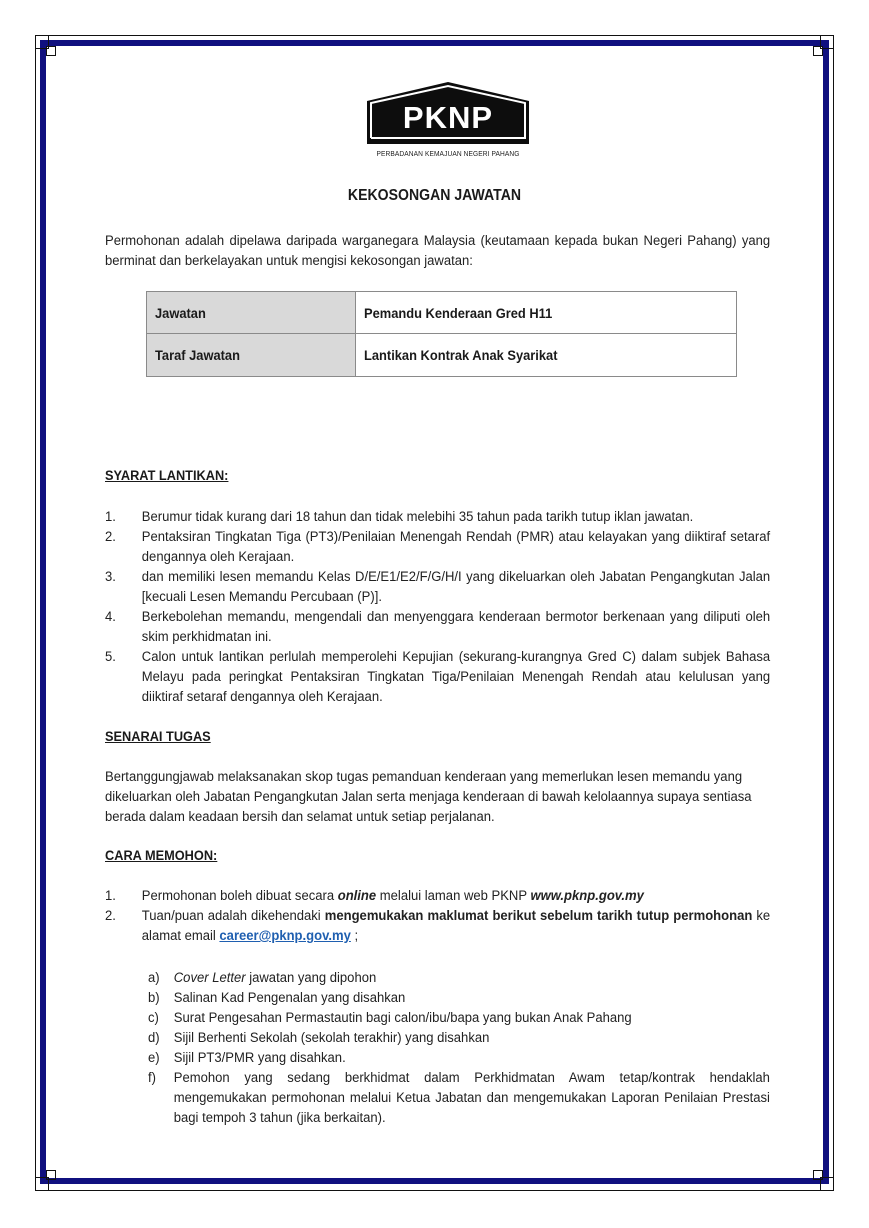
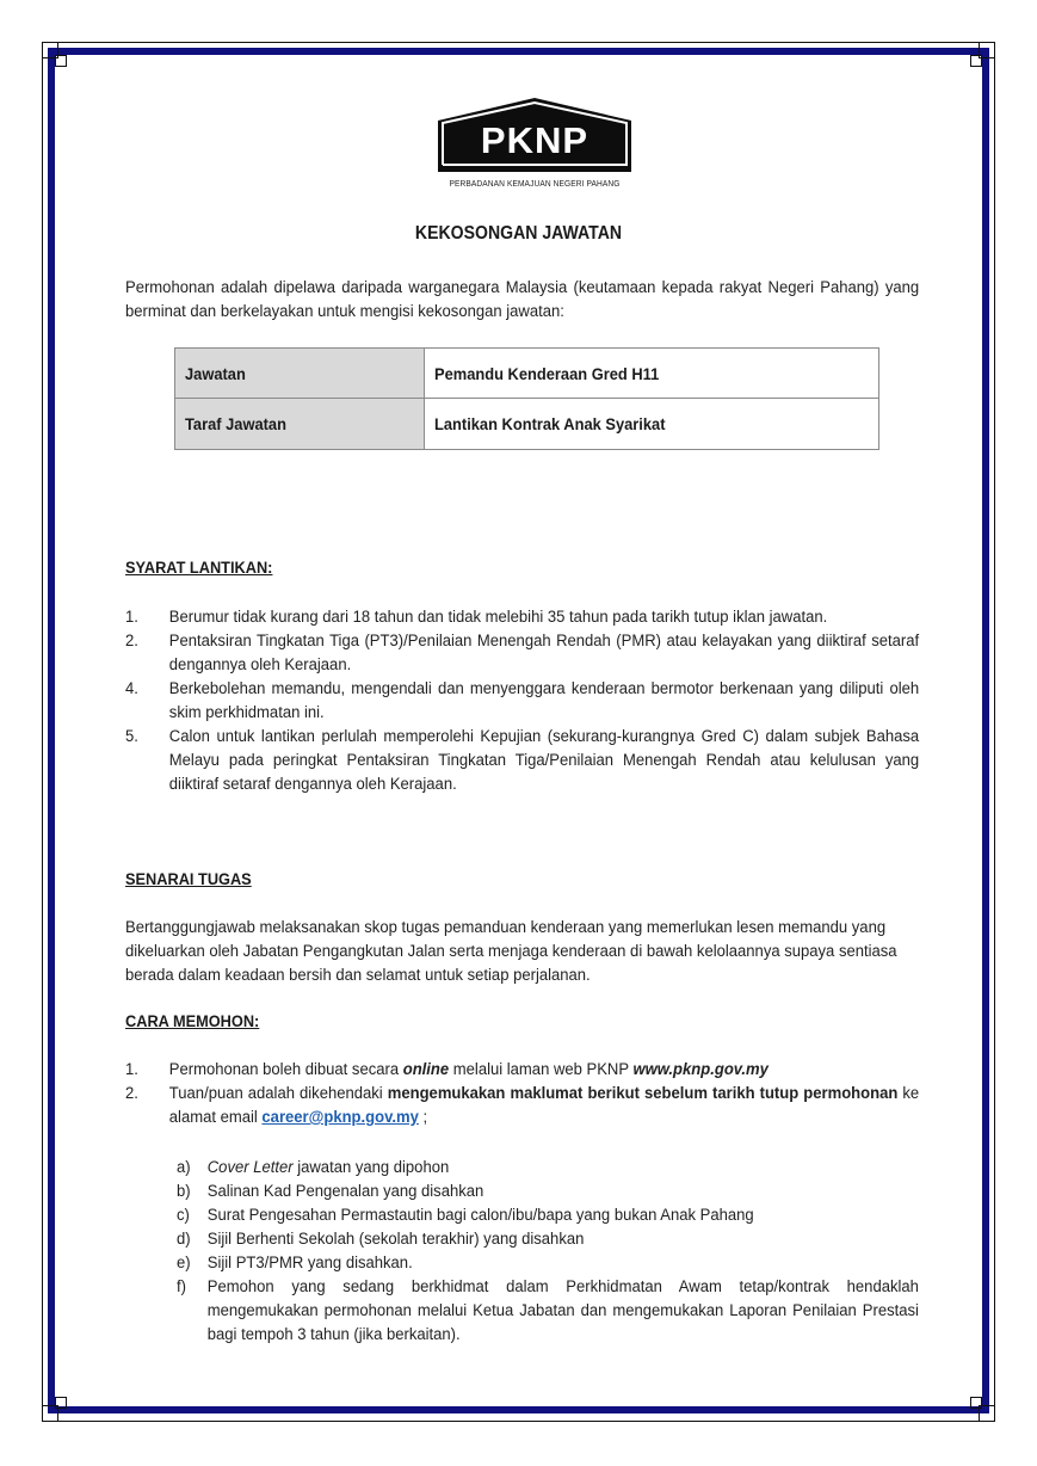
  PKNP
  PERBADANAN KEMAJUAN NEGERI PAHANG
  KEKOSONGAN JAWATAN
- Permohonan adalah dipelawa daripada warganegara Malaysia (keutamaan kepada bukan Negeri Pahang) yang berminat dan berkelayakan untuk mengisi kekosongan jawatan:
+ Permohonan adalah dipelawa daripada warganegara Malaysia (keutamaan kepada rakyat Negeri Pahang) yang berminat dan berkelayakan untuk mengisi kekosongan jawatan:
  Jawatan	Pemandu Kenderaan Gred H11
  Taraf Jawatan	Lantikan Kontrak Anak Syarikat
  SYARAT LANTIKAN:
  1.
  Berumur tidak kurang dari 18 tahun dan tidak melebihi 35 tahun pada tarikh tutup iklan jawatan.
  2.
  Pentaksiran Tingkatan Tiga (PT3)/Penilaian Menengah Rendah (PMR) atau kelayakan yang diiktiraf setaraf dengannya oleh Kerajaan.
- 3.
- dan memiliki lesen memandu Kelas D/E/E1/E2/F/G/H/I yang dikeluarkan oleh Jabatan Pengangkutan Jalan [kecuali Lesen Memandu Percubaan (P)].
  4.
  Berkebolehan memandu, mengendali dan menyenggara kenderaan bermotor berkenaan yang diliputi oleh skim perkhidmatan ini.
  5.
  Calon untuk lantikan perlulah memperolehi Kepujian (sekurang-kurangnya Gred C) dalam subjek Bahasa Melayu pada peringkat Pentaksiran Tingkatan Tiga/Penilaian Menengah Rendah atau kelulusan yang diiktiraf setaraf dengannya oleh Kerajaan.
  SENARAI TUGAS
  Bertanggungjawab melaksanakan skop tugas pemanduan kenderaan yang memerlukan lesen memandu yang dikeluarkan oleh Jabatan Pengangkutan Jalan serta menjaga kenderaan di bawah kelolaannya supaya sentiasa berada dalam keadaan bersih dan selamat untuk setiap perjalanan.
  CARA MEMOHON:
  1.
  Permohonan boleh dibuat secara online melalui laman web PKNP www.pknp.gov.my
  2.
  Tuan/puan adalah dikehendaki mengemukakan maklumat berikut sebelum tarikh tutup permohonan ke alamat email career@pknp.gov.my ;
  a)
  Cover Letter jawatan yang dipohon
  b)
  Salinan Kad Pengenalan yang disahkan
  c)
  Surat Pengesahan Permastautin bagi calon/ibu/bapa yang bukan Anak Pahang
  d)
  Sijil Berhenti Sekolah (sekolah terakhir) yang disahkan
  e)
  Sijil PT3/PMR yang disahkan.
  f)
  Pemohon yang sedang berkhidmat dalam Perkhidmatan Awam tetap/kontrak hendaklah mengemukakan permohonan melalui Ketua Jabatan dan mengemukakan Laporan Penilaian Prestasi bagi tempoh 3 tahun (jika berkaitan).
